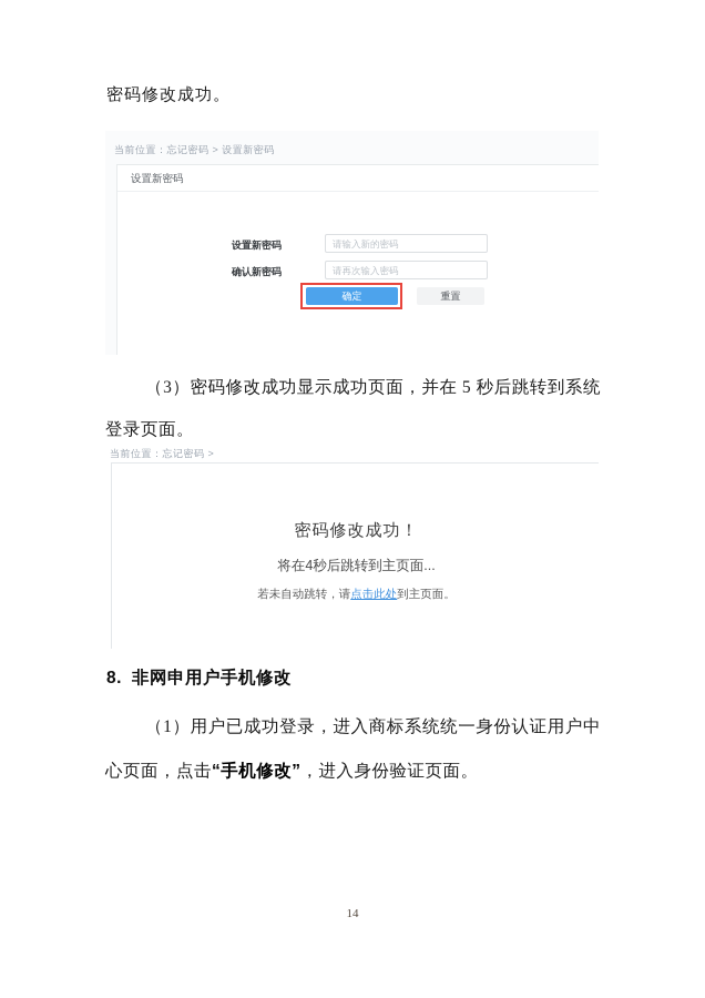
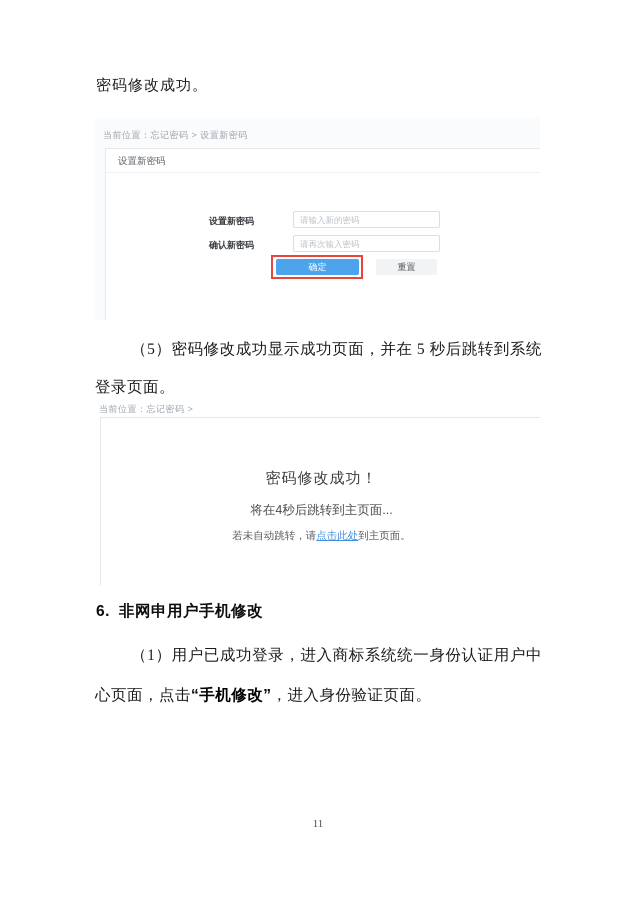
  密码修改成功。
  当前位置：忘记密码 > 设置新密码
  设置新密码
  设置新密码
  请输入新的密码
  确认新密码
  请再次输入密码
  确定
  重置
- （3）密码修改成功显示成功页面，并在 5 秒后跳转到系统登录页面。
+ （5）密码修改成功显示成功页面，并在 5 秒后跳转到系统登录页面。
  当前位置：忘记密码 >
  密码修改成功！
  将在4秒后跳转到主页面...
  若未自动跳转，请点击此处到主页面。
- 8. 非网申用户手机修改
+ 6. 非网申用户手机修改
  （1）用户已成功登录，进入商标系统统一身份认证用户中心页面，点击“手机修改”，进入身份验证页面。
- 14
+ 11
